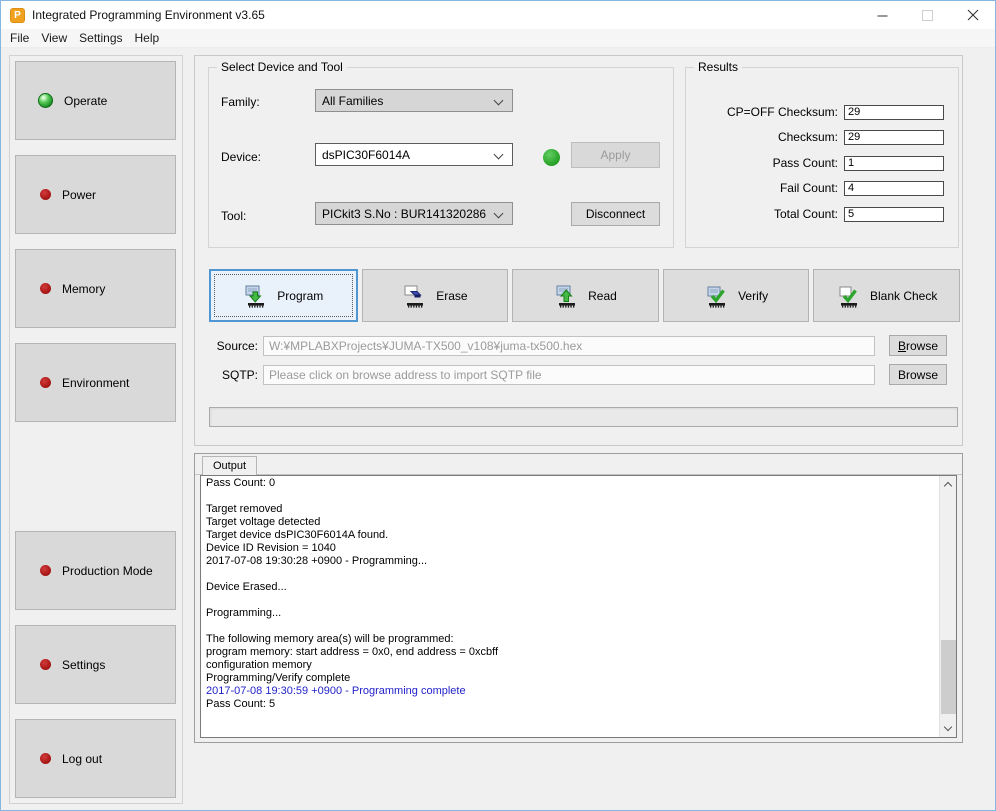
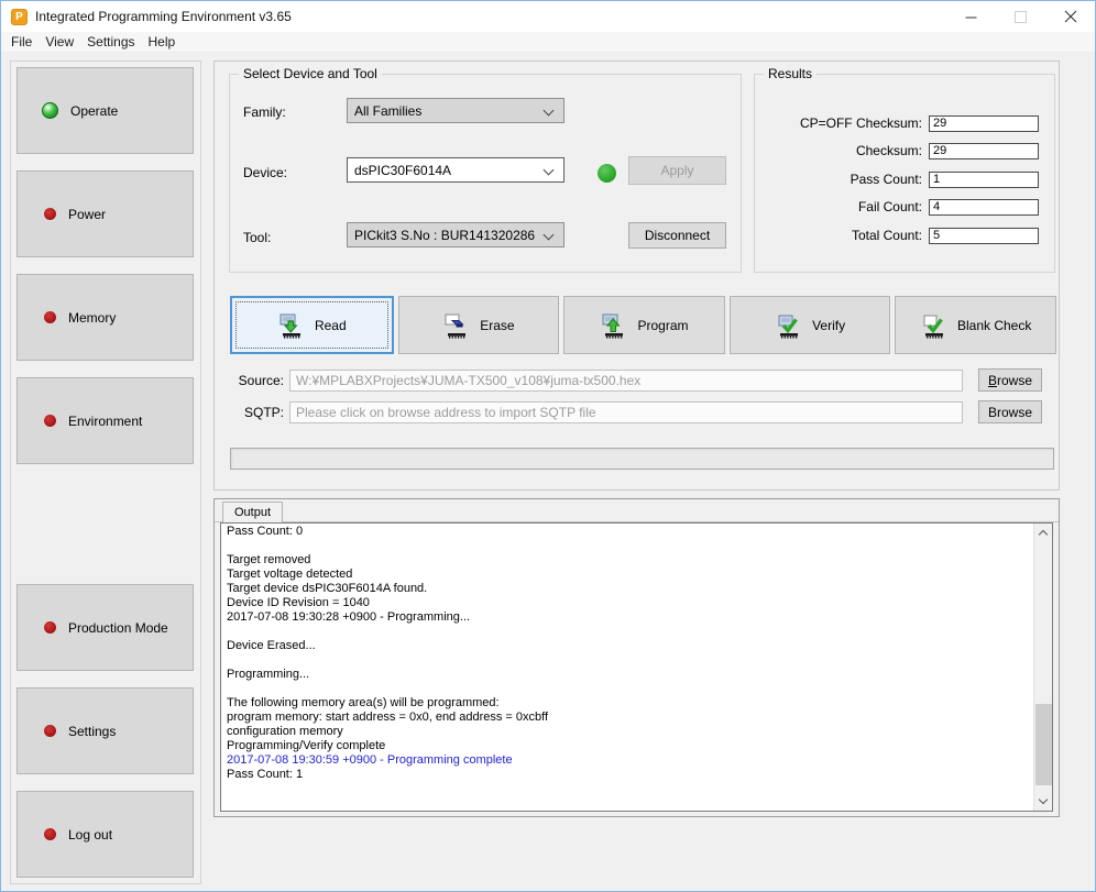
  P
  Integrated Programming Environment v3.65
  File
  View
  Settings
  Help
  Operate
  Power
  Memory
  Environment
  Production Mode
  Settings
  Log out
  Select Device and Tool
  Family:
  All Families
  Device:
  dsPIC30F6014A
  Apply
  Tool:
  PICkit3 S.No : BUR141320286
  Disconnect
  Results
  CP=OFF Checksum:
  29
  Checksum:
  29
  Pass Count:
  1
  Fail Count:
  4
  Total Count:
  5
- Program
+ Read
  Erase
- Read
+ Program
  Verify
  Blank Check
  Source:
  W:¥MPLABXProjects¥JUMA-TX500_v108¥juma-tx500.hex
  Browse
  SQTP:
  Please click on browse address to import SQTP file
  Browse
  Output
  Pass Count: 0
  Target removed
  Target voltage detected
  Target device dsPIC30F6014A found.
  Device ID Revision = 1040
  2017-07-08 19:30:28 +0900 - Programming...
  Device Erased...
  Programming...
  The following memory area(s) will be programmed:
  program memory: start address = 0x0, end address = 0xcbff
  configuration memory
  Programming/Verify complete
  2017-07-08 19:30:59 +0900 - Programming complete
- Pass Count: 5
+ Pass Count: 1
